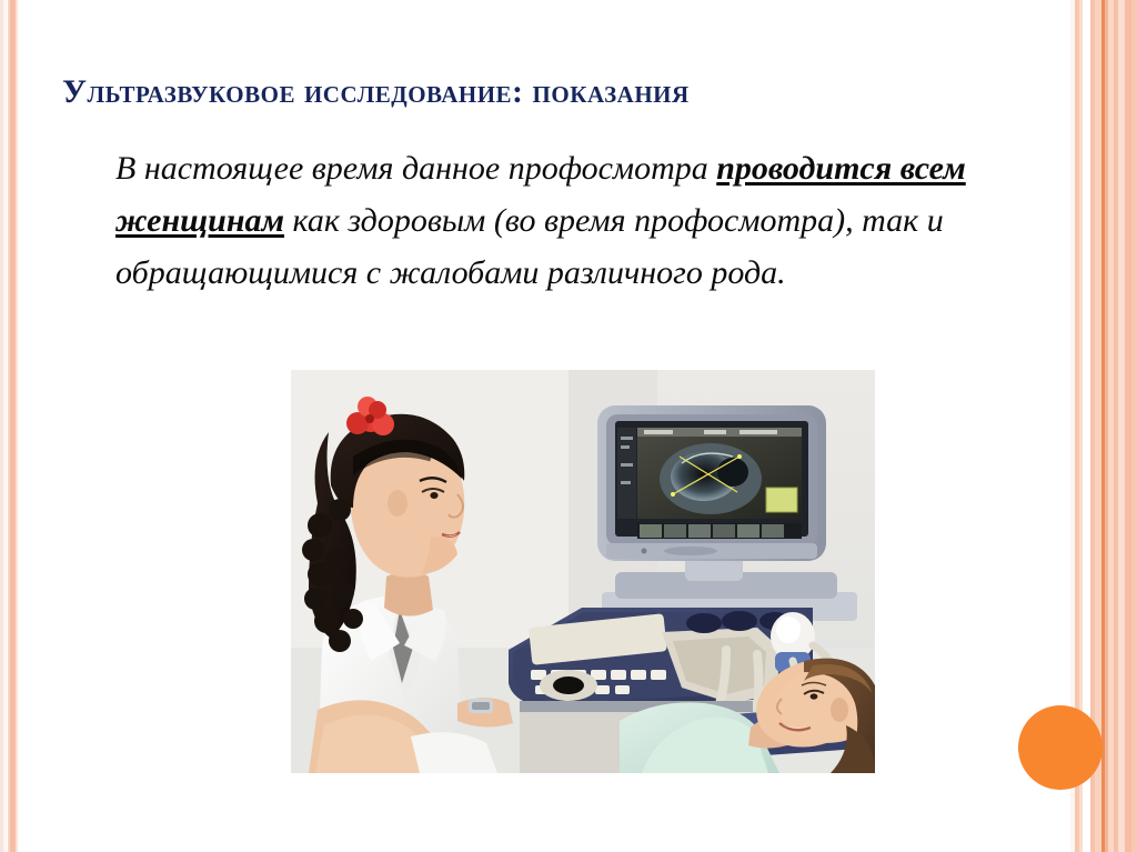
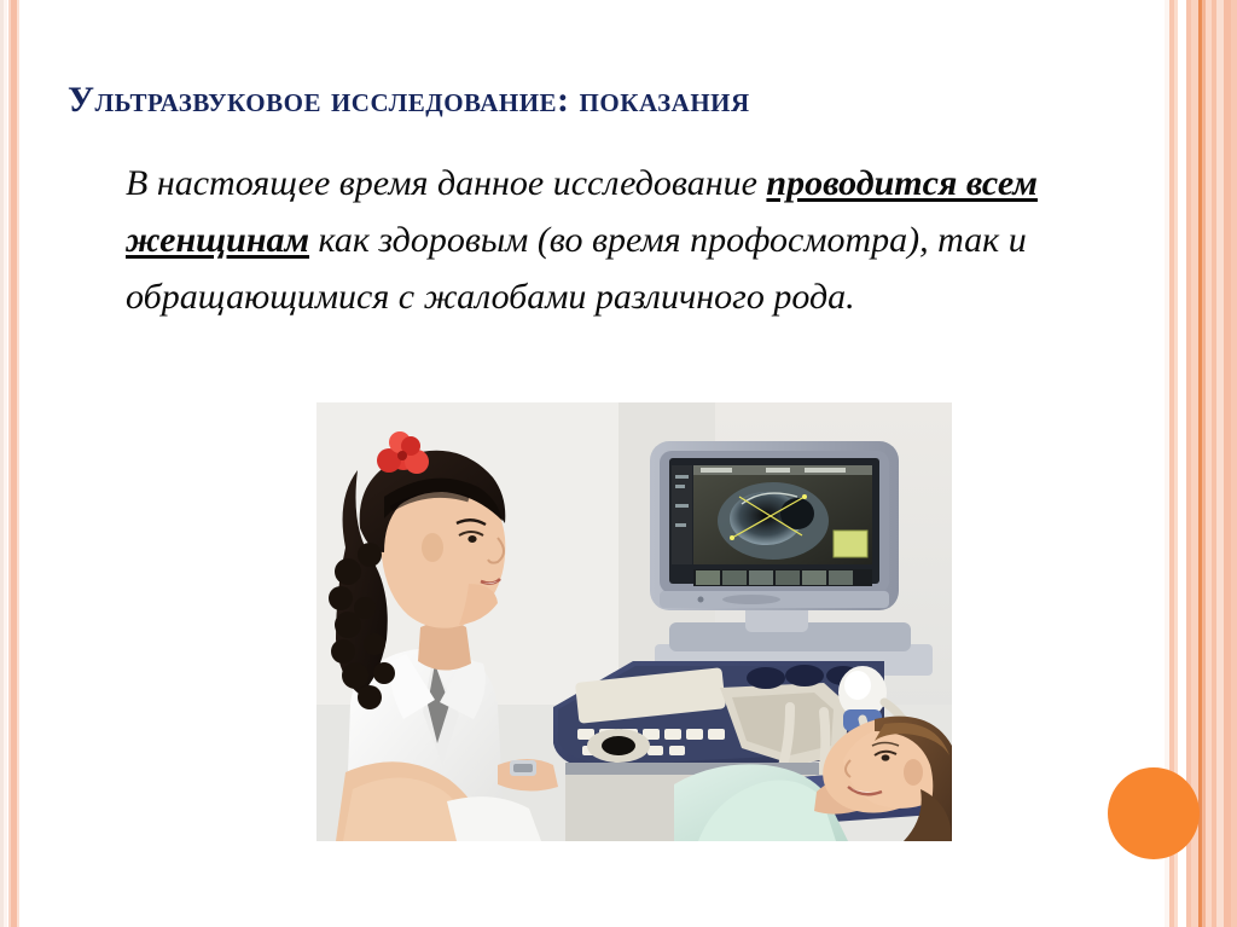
  Ультразвуковое исследование: показания
- В настоящее время данное профосмотра проводится всем женщинам как здоровым (во время профосмотра), так и обращающимися с жалобами различного рода.
+ В настоящее время данное исследование проводится всем женщинам как здоровым (во время профосмотра), так и обращающимися с жалобами различного рода.
